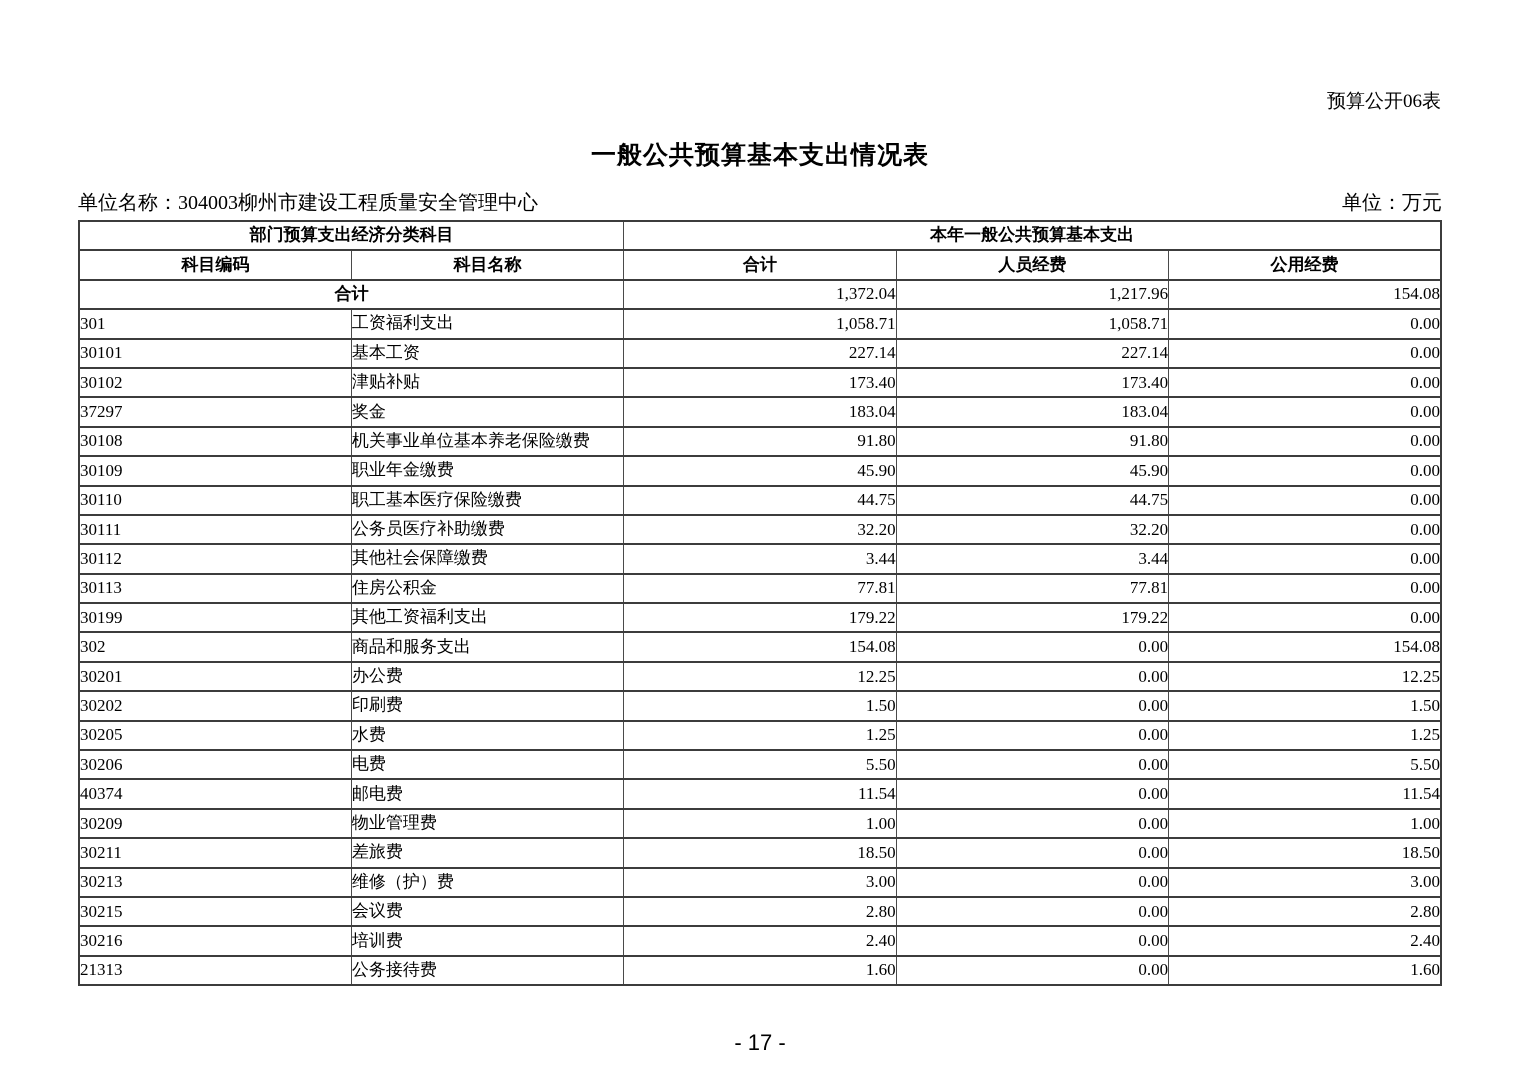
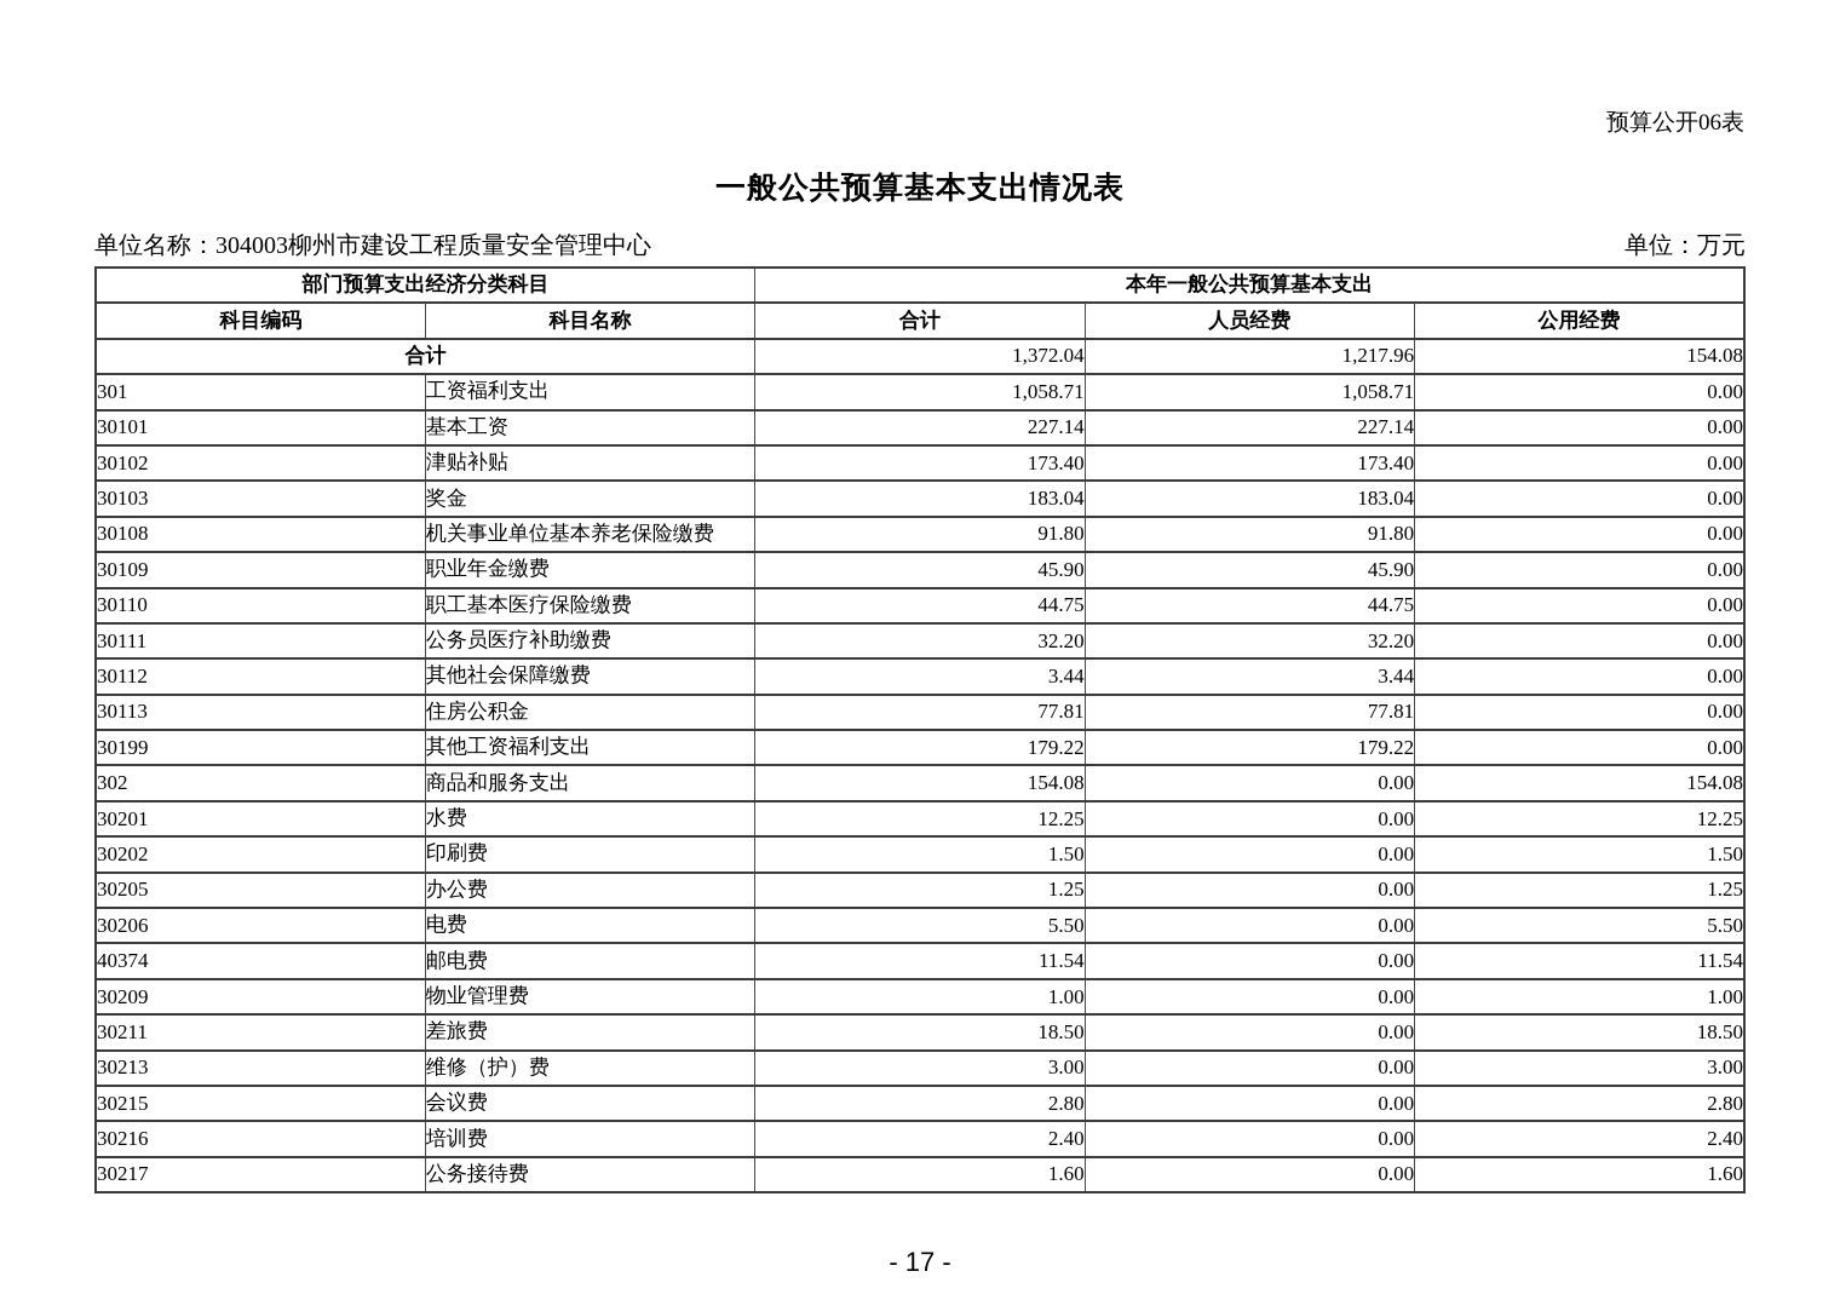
  预算公开06表
  一般公共预算基本支出情况表
  单位名称：304003柳州市建设工程质量安全管理中心
  单位：万元
  部门预算支出经济分类科目	本年一般公共预算基本支出
  科目编码	科目名称	合计	人员经费	公用经费
  合计	1,372.04	1,217.96	154.08
  301	工资福利支出	1,058.71	1,058.71	0.00
  30101	基本工资	227.14	227.14	0.00
  30102	津贴补贴	173.40	173.40	0.00
- 37297	奖金	183.04	183.04	0.00
+ 30103	奖金	183.04	183.04	0.00
  30108	机关事业单位基本养老保险缴费	91.80	91.80	0.00
  30109	职业年金缴费	45.90	45.90	0.00
  30110	职工基本医疗保险缴费	44.75	44.75	0.00
  30111	公务员医疗补助缴费	32.20	32.20	0.00
  30112	其他社会保障缴费	3.44	3.44	0.00
  30113	住房公积金	77.81	77.81	0.00
  30199	其他工资福利支出	179.22	179.22	0.00
  302	商品和服务支出	154.08	0.00	154.08
- 30201	办公费	12.25	0.00	12.25
+ 30201	水费	12.25	0.00	12.25
  30202	印刷费	1.50	0.00	1.50
- 30205	水费	1.25	0.00	1.25
+ 30205	办公费	1.25	0.00	1.25
  30206	电费	5.50	0.00	5.50
  40374	邮电费	11.54	0.00	11.54
  30209	物业管理费	1.00	0.00	1.00
  30211	差旅费	18.50	0.00	18.50
  30213	维修（护）费	3.00	0.00	3.00
  30215	会议费	2.80	0.00	2.80
  30216	培训费	2.40	0.00	2.40
- 21313	公务接待费	1.60	0.00	1.60
+ 30217	公务接待费	1.60	0.00	1.60
  - 17 -
